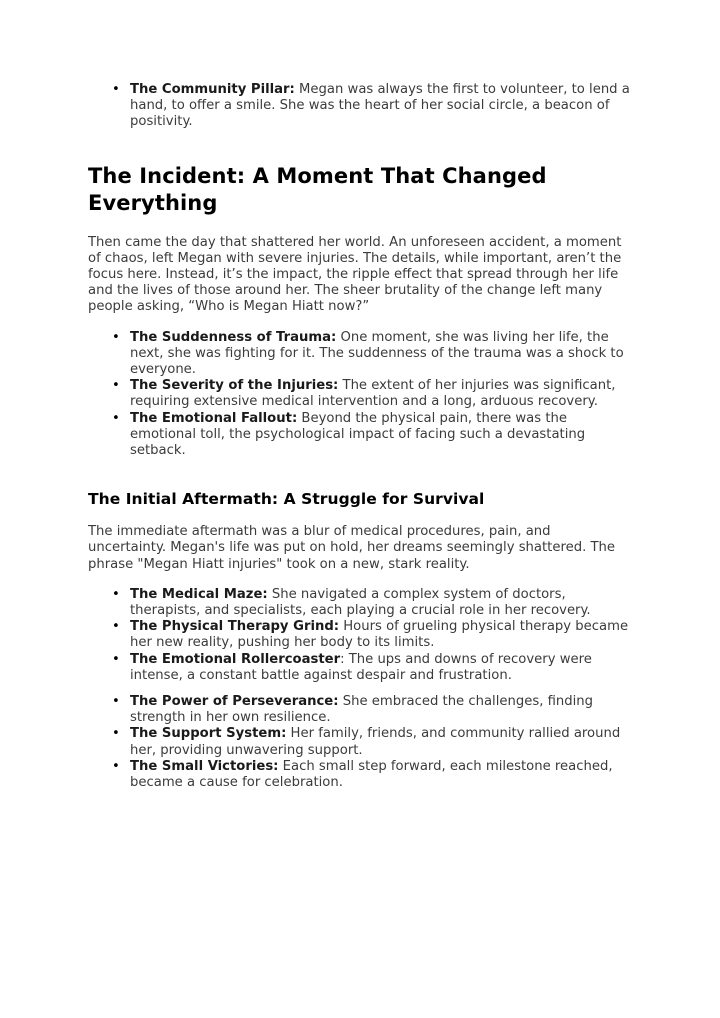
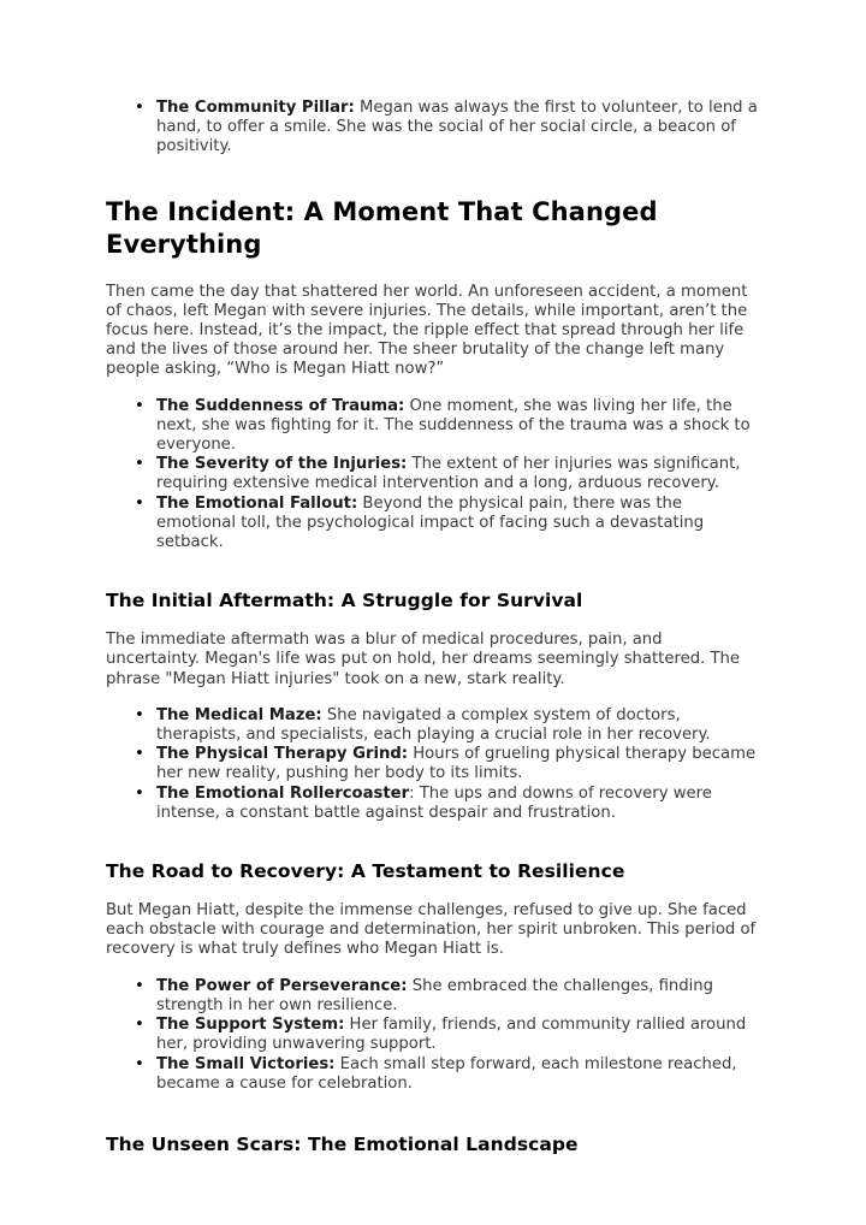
  •
- The Community Pillar: Megan was always the first to volunteer, to lend a hand, to offer a smile. She was the heart of her social circle, a beacon of positivity.
+ The Community Pillar: Megan was always the first to volunteer, to lend a hand, to offer a smile. She was the social of her social circle, a beacon of positivity.
  The Incident: A Moment That Changed Everything
  Then came the day that shattered her world. An unforeseen accident, a moment of chaos, left Megan with severe injuries. The details, while important, aren’t the focus here. Instead, it’s the impact, the ripple effect that spread through her life and the lives of those around her. The sheer brutality of the change left many people asking, “Who is Megan Hiatt now?”
  •
  The Suddenness of Trauma: One moment, she was living her life, the next, she was fighting for it. The suddenness of the trauma was a shock to everyone.
  •
  The Severity of the Injuries: The extent of her injuries was significant, requiring extensive medical intervention and a long, arduous recovery.
  •
  The Emotional Fallout: Beyond the physical pain, there was the emotional toll, the psychological impact of facing such a devastating setback.
  The Initial Aftermath: A Struggle for Survival
  The immediate aftermath was a blur of medical procedures, pain, and uncertainty. Megan's life was put on hold, her dreams seemingly shattered. The phrase "Megan Hiatt injuries" took on a new, stark reality.
  •
  The Medical Maze: She navigated a complex system of doctors, therapists, and specialists, each playing a crucial role in her recovery.
  •
  The Physical Therapy Grind: Hours of grueling physical therapy became her new reality, pushing her body to its limits.
  •
  The Emotional Rollercoaster: The ups and downs of recovery were intense, a constant battle against despair and frustration.
+ The Road to Recovery: A Testament to Resilience
+ But Megan Hiatt, despite the immense challenges, refused to give up. She faced each obstacle with courage and determination, her spirit unbroken. This period of recovery is what truly defines who Megan Hiatt is.
  •
  The Power of Perseverance: She embraced the challenges, finding strength in her own resilience.
  •
  The Support System: Her family, friends, and community rallied around her, providing unwavering support.
  •
  The Small Victories: Each small step forward, each milestone reached, became a cause for celebration.
+ The Unseen Scars: The Emotional Landscape
